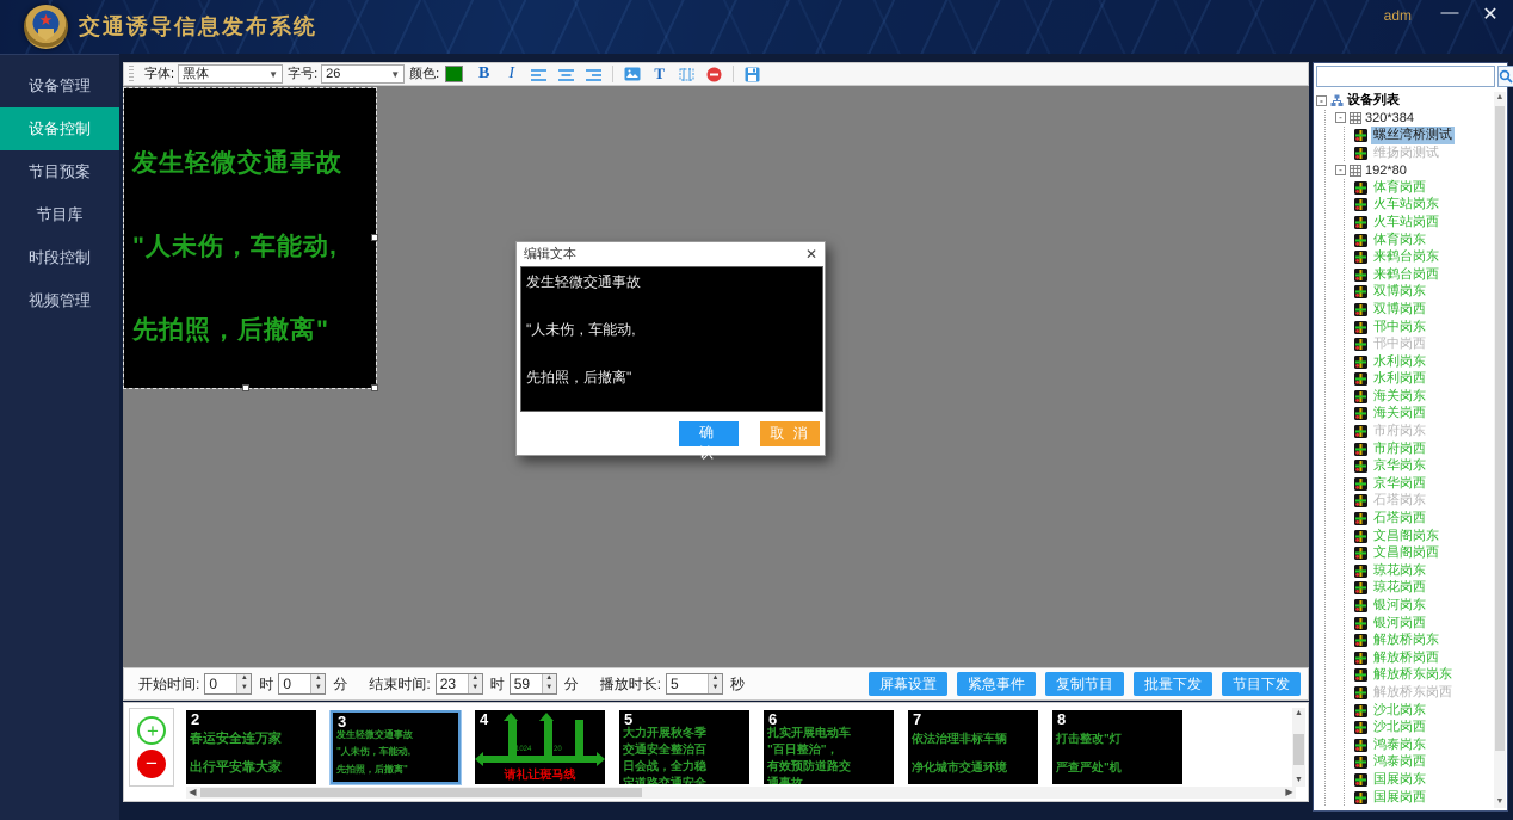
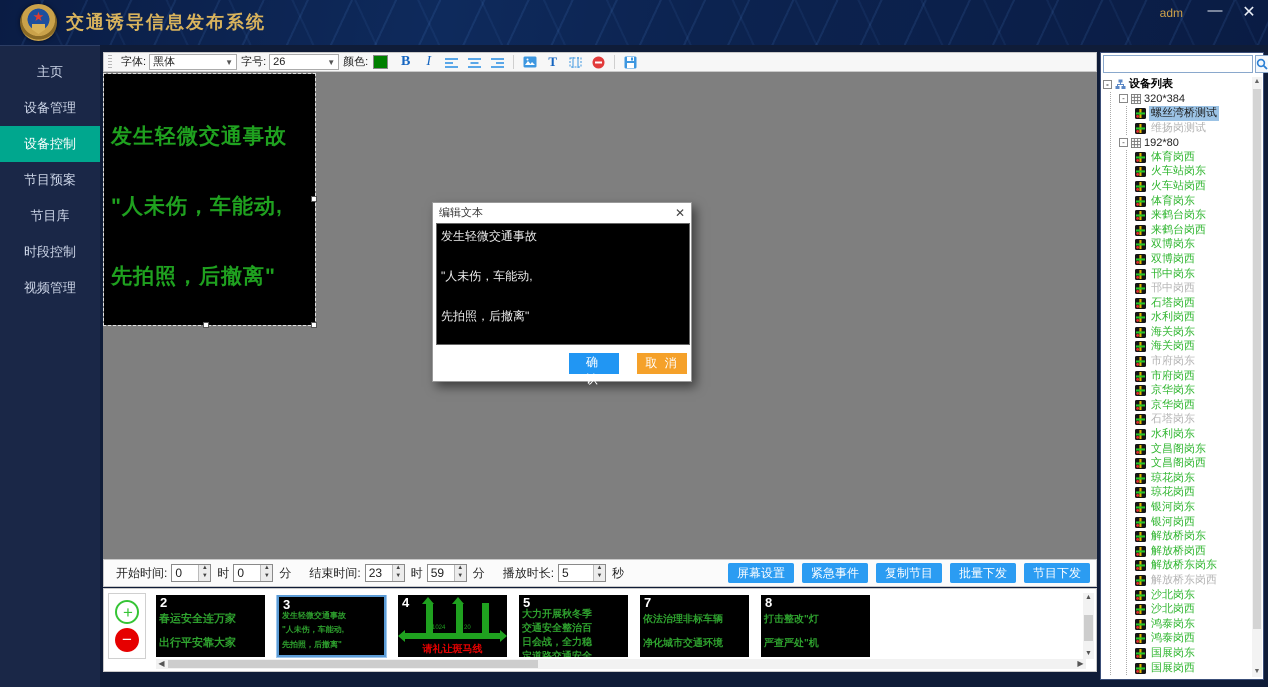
  ★
  交通诱导信息发布系统
  adm
  —
  ✕
+ 主页
  设备管理
  设备控制
  节目预案
  节目库
  时段控制
  视频管理
  字体:
  黑体
  ▼
  字号:
  26
  ▼
  颜色:
  B
  I
  T
  发生轻微交通事故
  "人未伤，车能动,
  先拍照，后撤离"
  编辑文本
  ✕
  发生轻微交通事故
  "人未伤，车能动,
  先拍照，后撤离"
  确 认
  取 消
  开始时间:
  0
  时
  0
  分
  结束时间:
  23
  时
  59
  分
  播放时长:
  5
  秒
  屏幕设置
  紧急事件
  复制节目
  批量下发
  节目下发
  +
  −
  2
  春运安全连万家
  出行平安靠大家
  3
  发生轻微交通事故
  "人未伤，车能动,
  先拍照，后撤离"
  4
  请礼让斑马线
  5
  大力开展秋冬季
  交通安全整治百
  日会战，全力稳
  定道路交通安全
- 6
- 扎实开展电动车
- "百日整治"，
- 有效预防道路交
- 通事故。
  7
  依法治理非标车辆
  净化城市交通环境
  8
  打击整改"灯
  严查严处"机
  ◀
  ▶
  -
  设备列表
  -
  320*384
  螺丝湾桥测试
  维扬岗测试
  -
  192*80
  体育岗西
  火车站岗东
  火车站岗西
  体育岗东
  来鹤台岗东
  来鹤台岗西
  双博岗东
  双博岗西
  邗中岗东
  邗中岗西
- 水利岗东
+ 石塔岗西
  水利岗西
  海关岗东
  海关岗西
  市府岗东
  市府岗西
  京华岗东
  京华岗西
  石塔岗东
- 石塔岗西
+ 水利岗东
  文昌阁岗东
  文昌阁岗西
  琼花岗东
  琼花岗西
  银河岗东
  银河岗西
  解放桥岗东
  解放桥岗西
  解放桥东岗东
  解放桥东岗西
  沙北岗东
  沙北岗西
  鸿泰岗东
  鸿泰岗西
  国展岗东
  国展岗西
